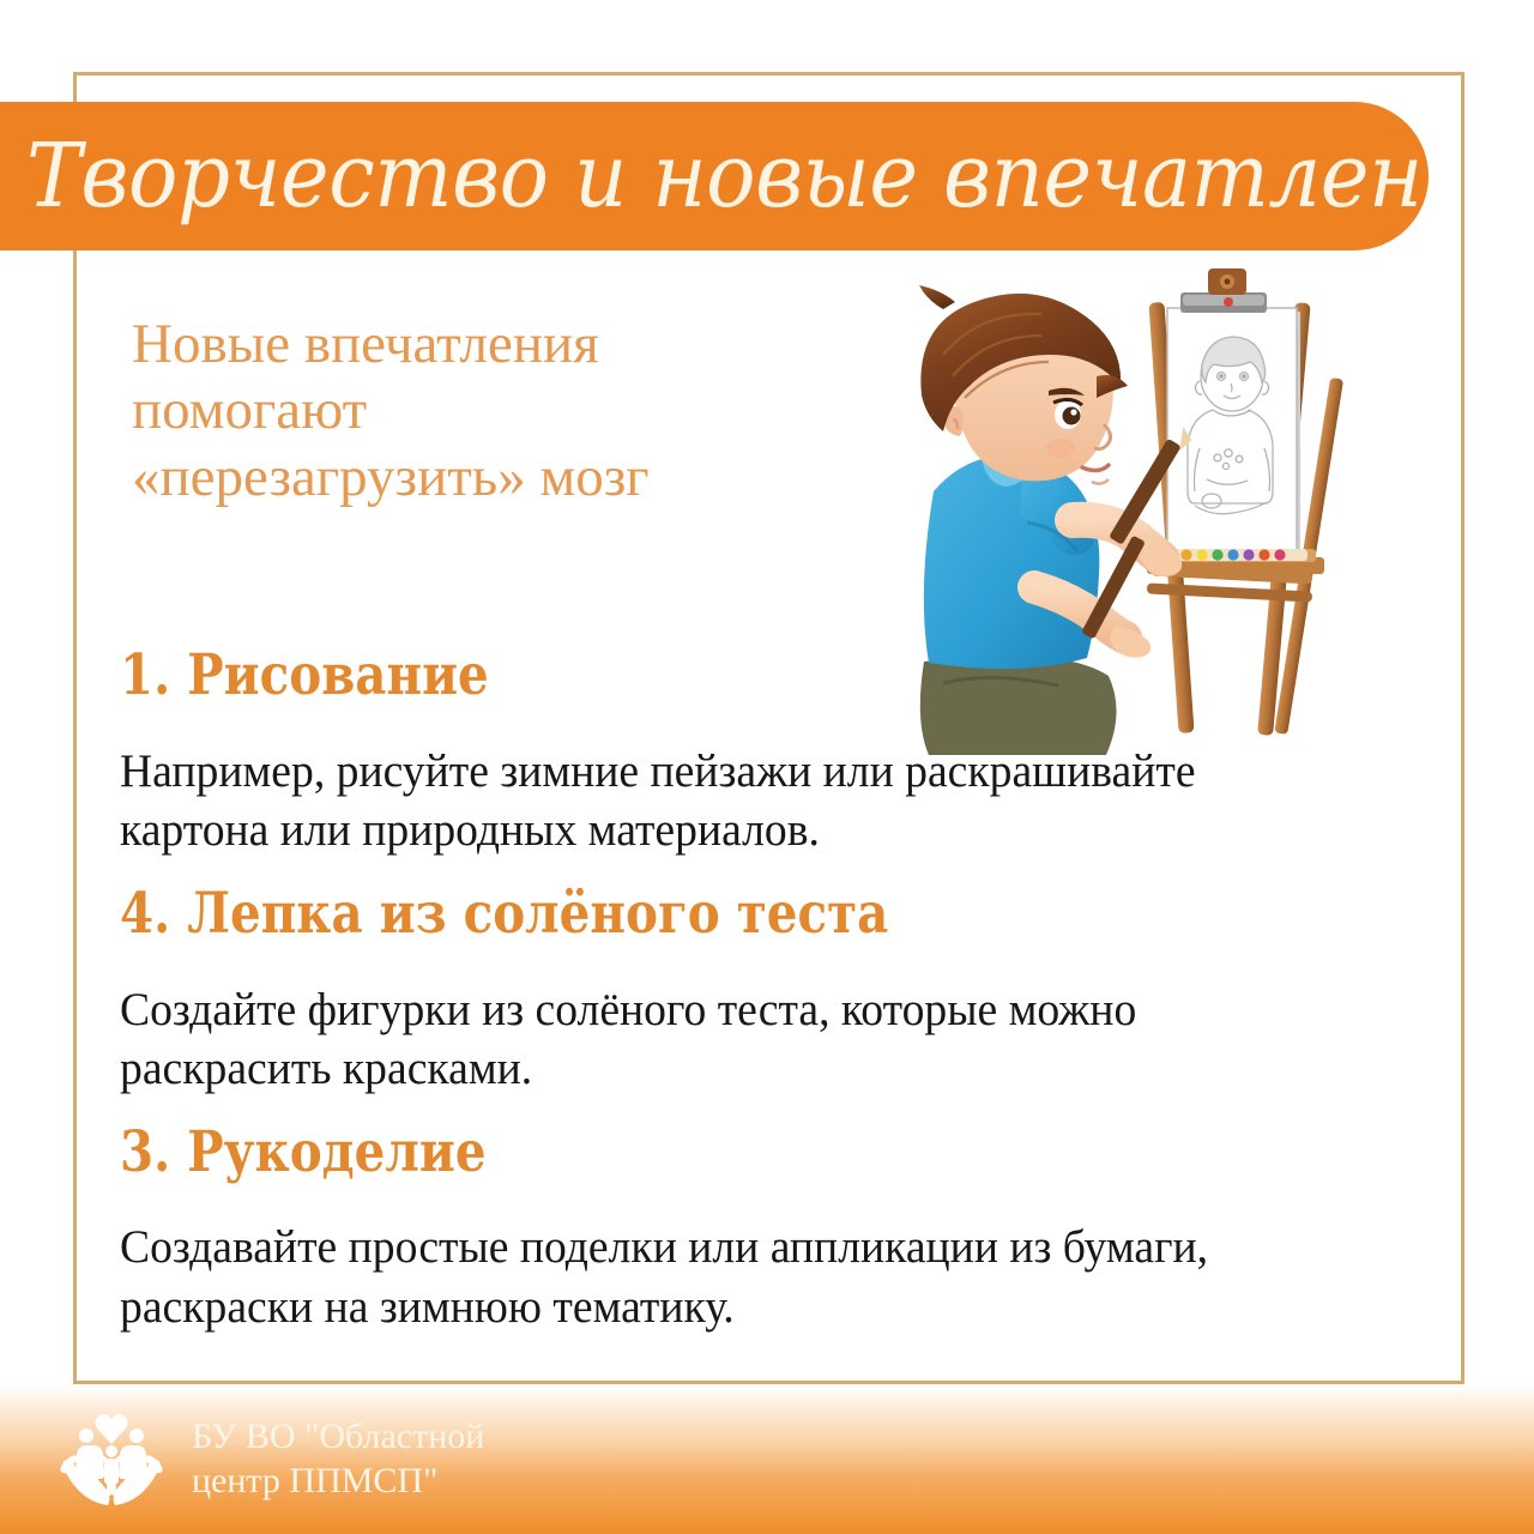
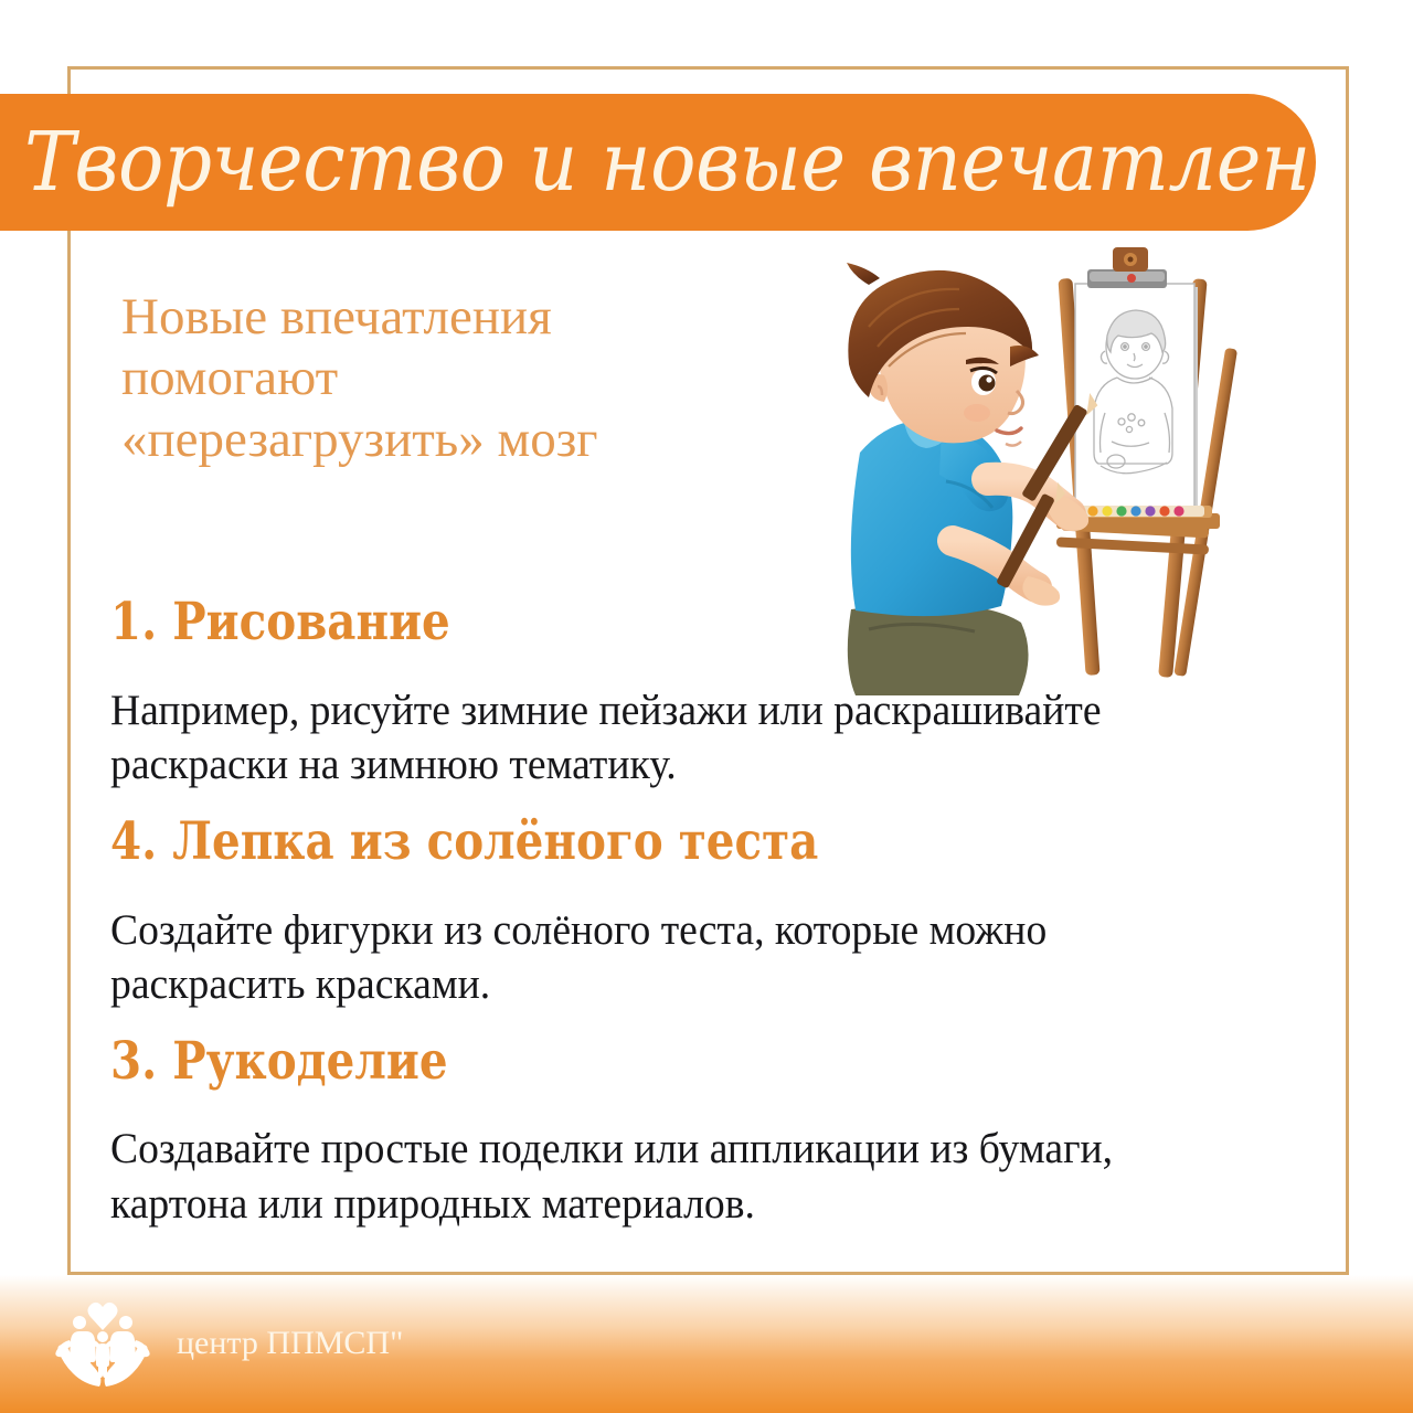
  Творчество и новые впечатлен
  Новые впечатления
  помогают
  «перезагрузить» мозг
  1. Рисование
  Например, рисуйте зимние пейзажи или раскрашивайте
- картона или природных материалов.
+ раскраски на зимнюю тематику.
  4. Лепка из солёного теста
  Создайте фигурки из солёного теста, которые можно
  раскрасить красками.
  3. Рукоделие
  Создавайте простые поделки или аппликации из бумаги,
- раскраски на зимнюю тематику.
+ картона или природных материалов.
- БУ ВО "Областной
  центр ППМСП"
